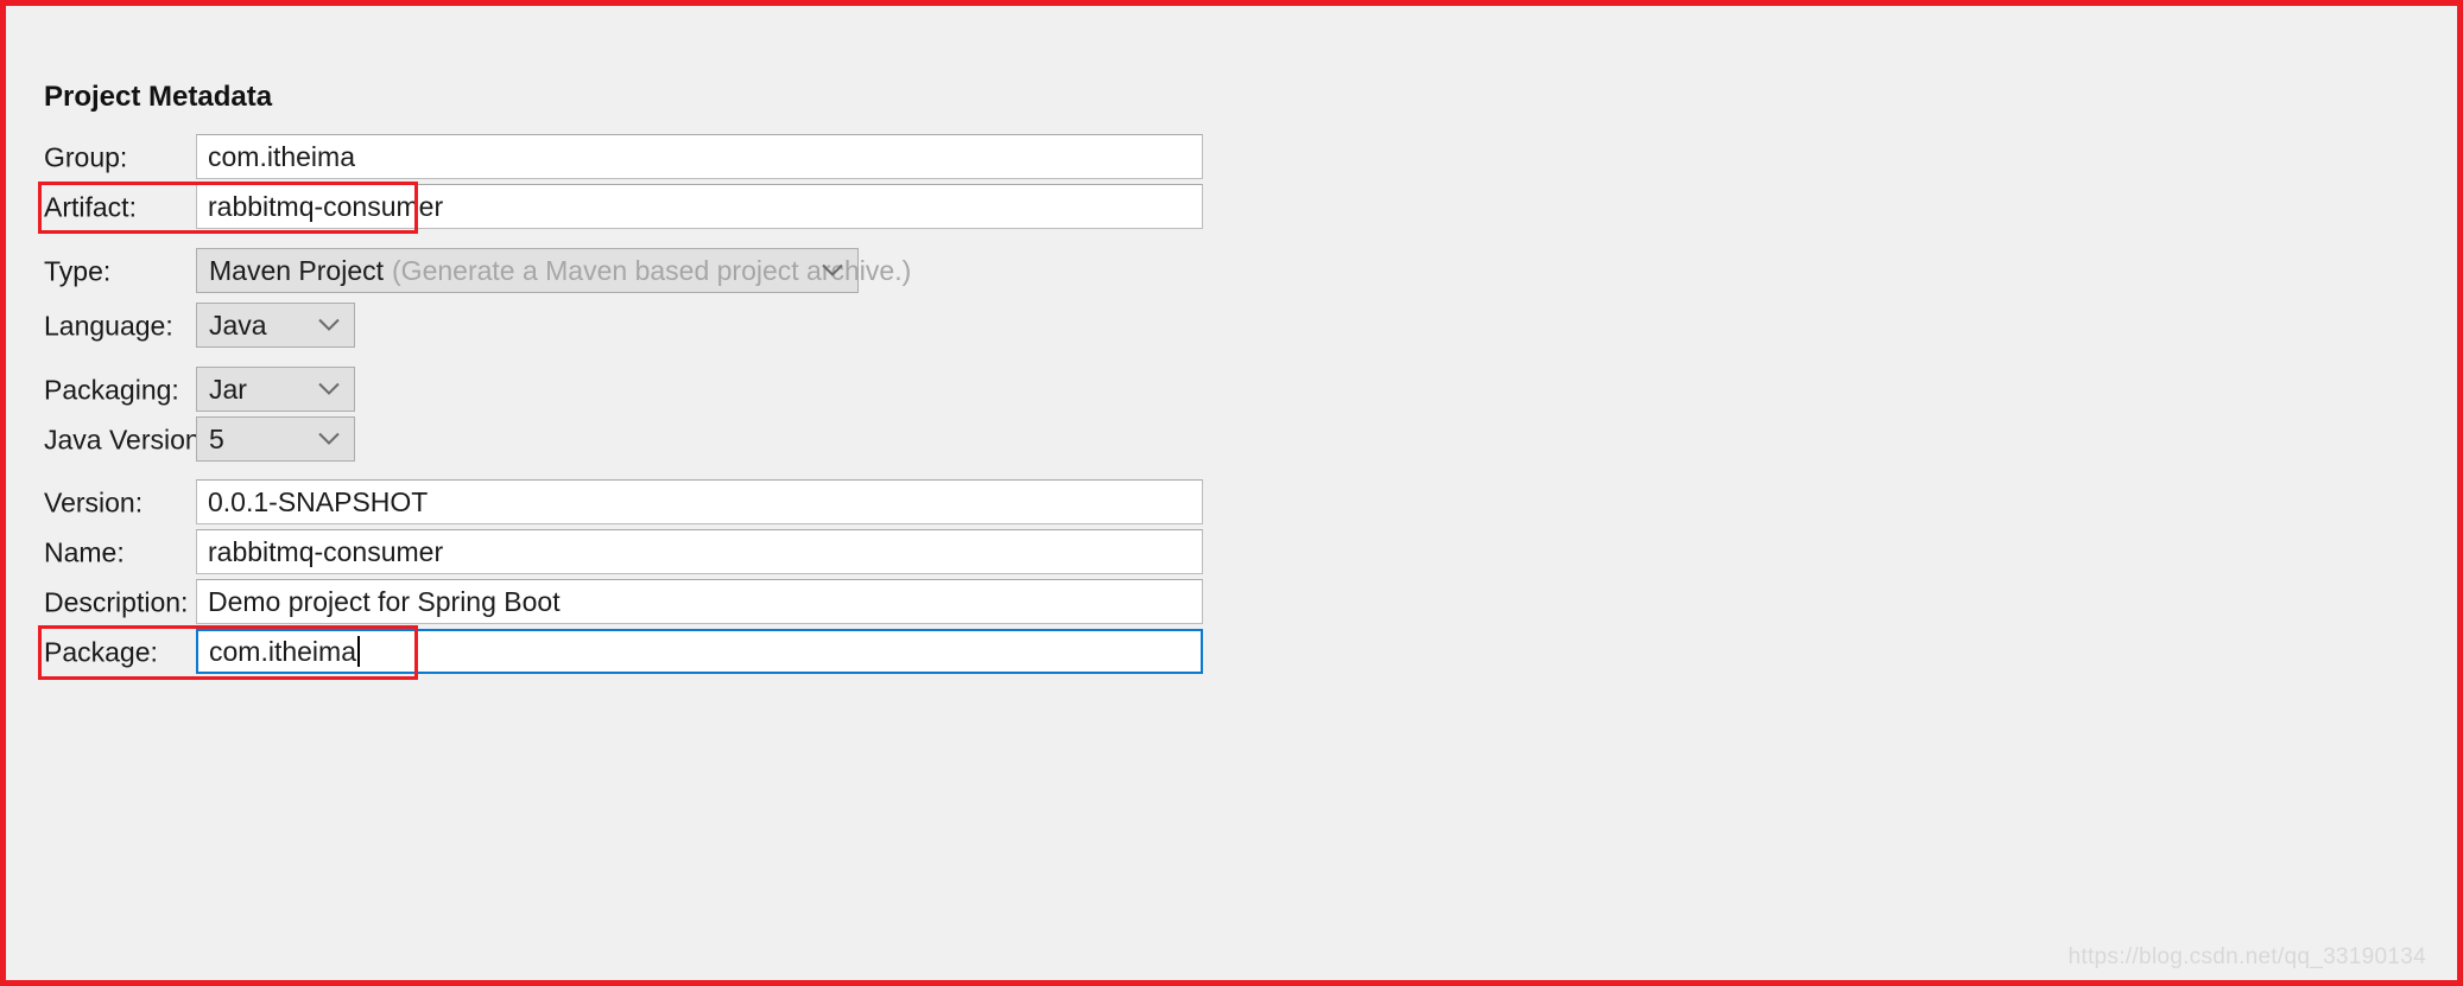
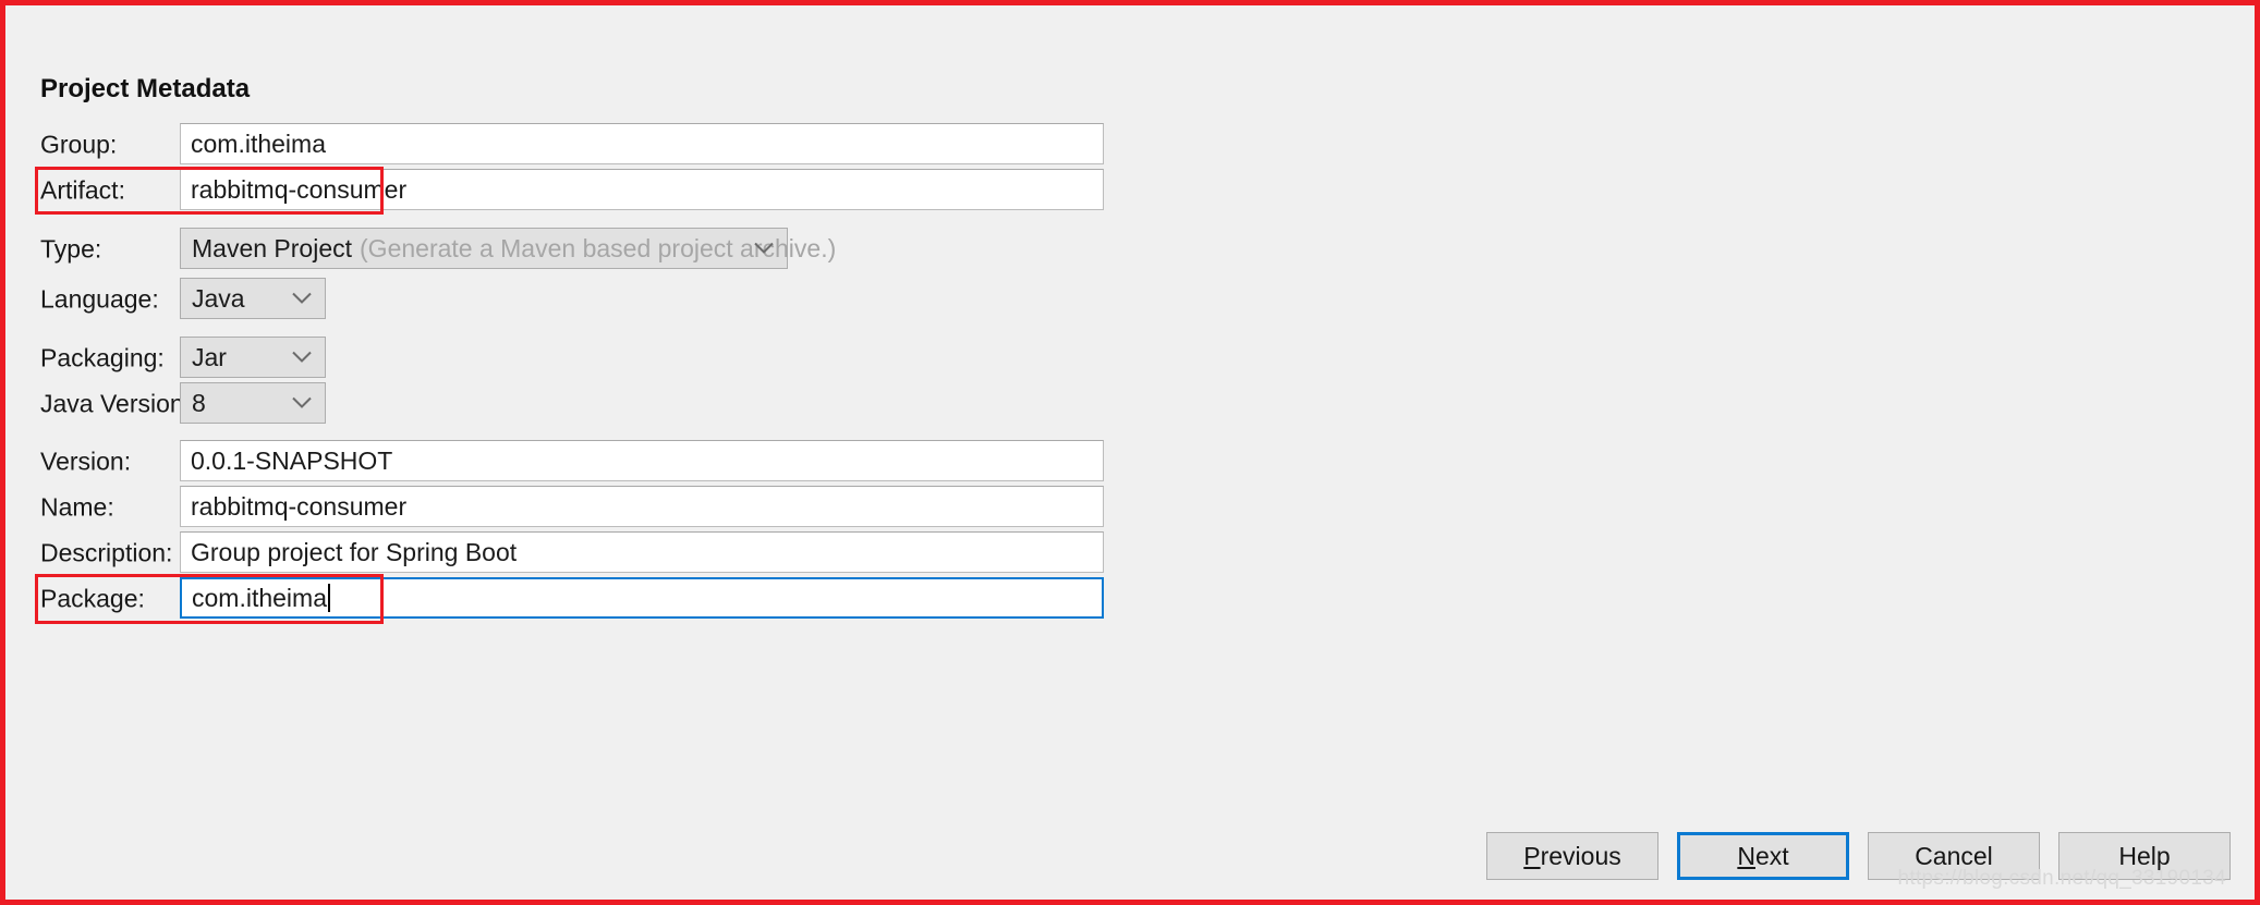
  Project Metadata
  Group:
  com.itheima
  Artifact:
  rabbitmq-consumer
  Type:
  Maven Project
  (Generate a Maven based project ahive.)
  Language:
  Java
  Packaging:
  Jar
  Java Version
- 5
+ 8
  Version:
  0.0.1-SNAPSHOT
  Name:
  rabbitmq-consumer
  Description:
- Demo project for Spring Boot
+ Group project for Spring Boot
  Package:
  com.itheima
+ Previous
+ Next
+ Cancel
+ Help
  https://blog.csdn.net/qq_33190134
